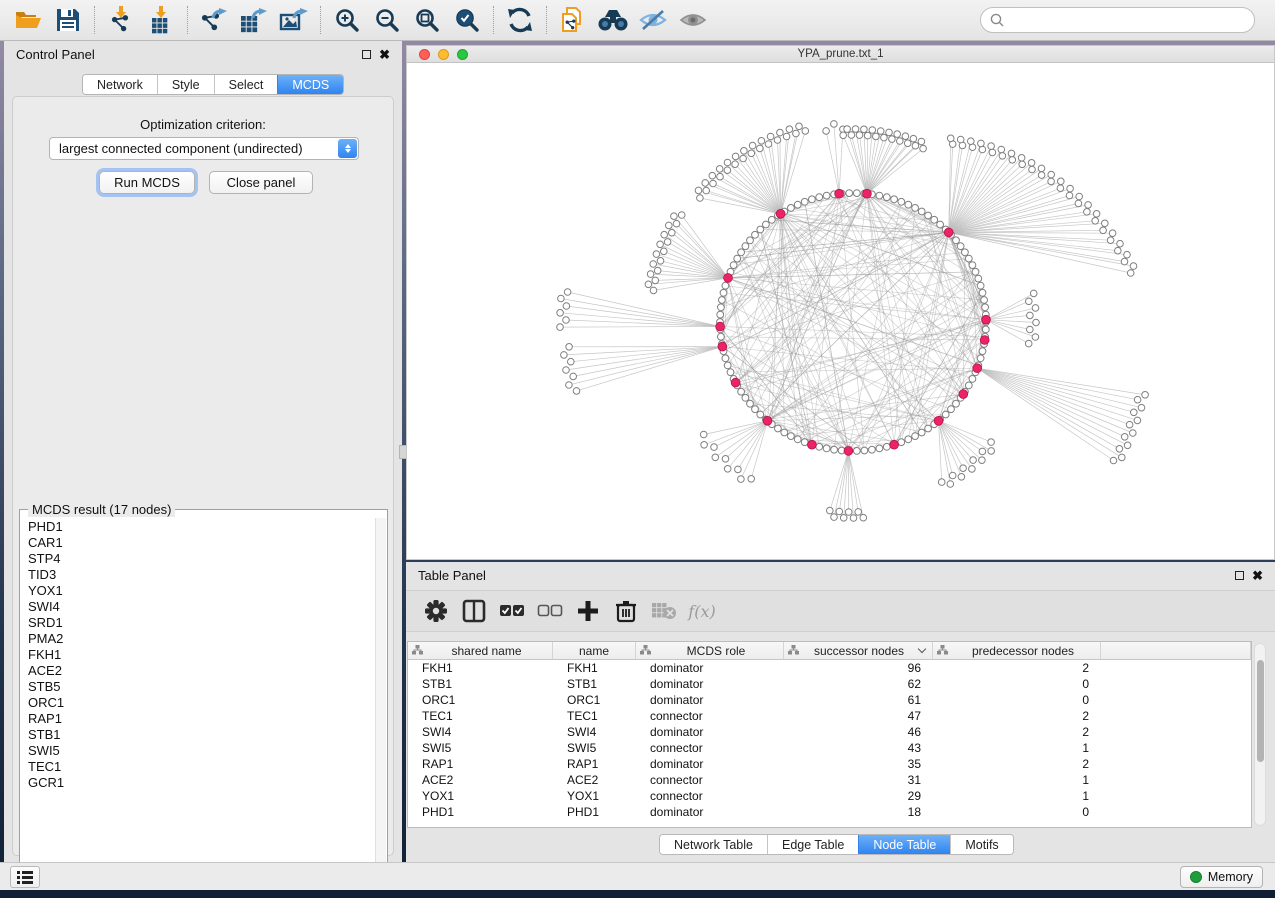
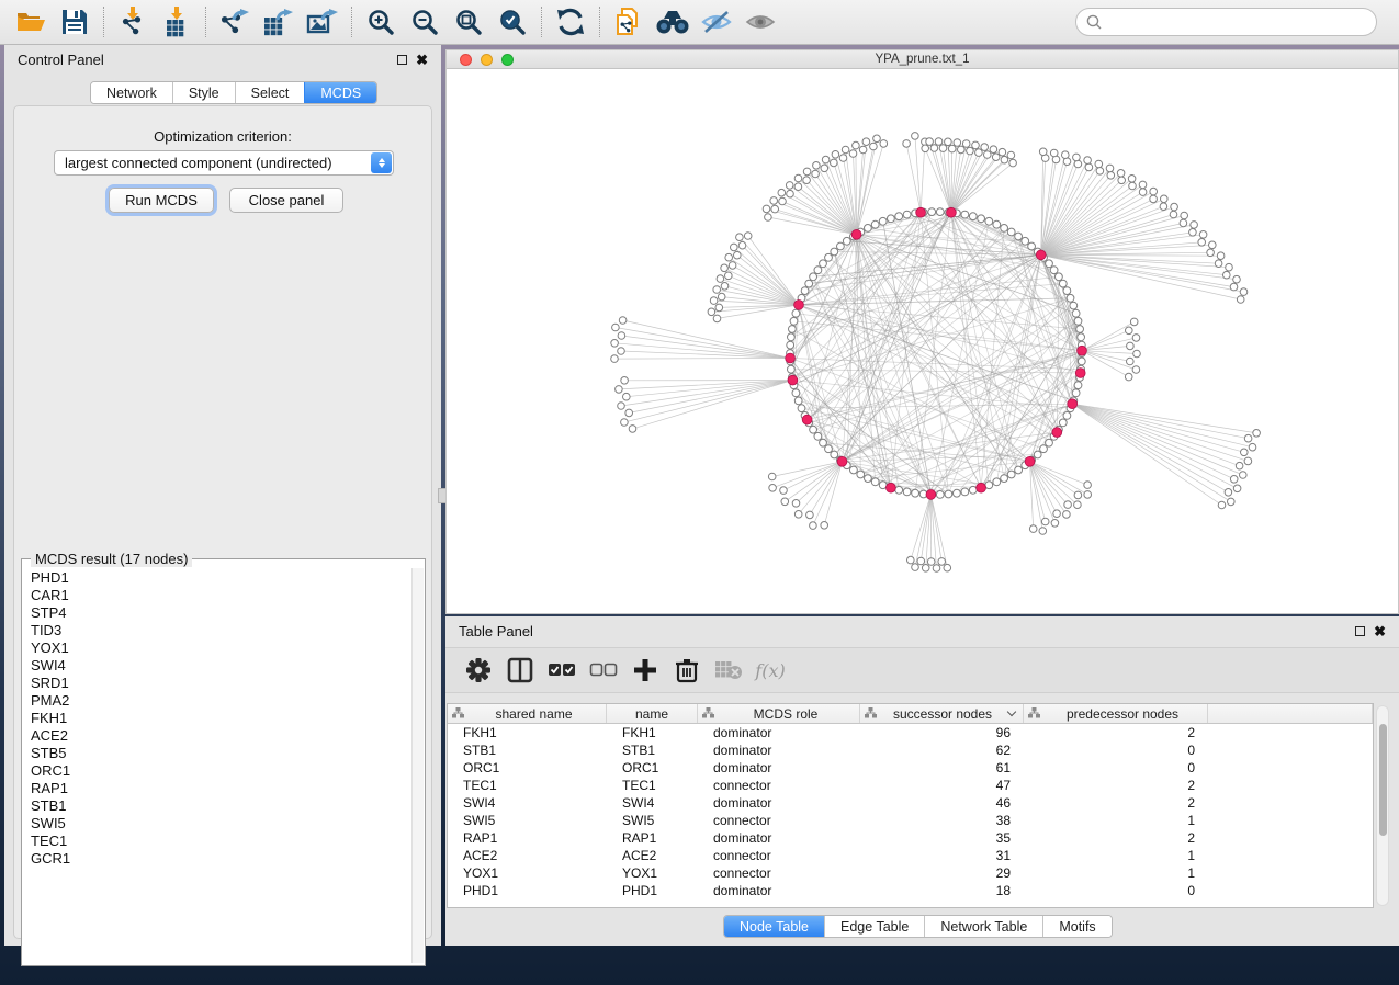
  Control Panel
  ✖
  Network
  Style
  Select
  MCDS
  Optimization criterion:
  largest connected component (undirected)
  Run MCDS
  Close panel
  MCDS result (17 nodes)
  PHD1
  CAR1
  STP4
  TID3
  YOX1
  SWI4
  SRD1
  PMA2
  FKH1
  ACE2
  STB5
  ORC1
  RAP1
  STB1
  SWI5
  TEC1
  GCR1
  YPA_prune.txt_1
  Table Panel
  ✖
  f(x)
  shared name
  name
  MCDS role
  successor nodes
  predecessor nodes
  FKH1
  FKH1
  dominator
  96
  2
  STB1
  STB1
  dominator
  62
  0
  ORC1
  ORC1
  dominator
  61
  0
  TEC1
  TEC1
  connector
  47
  2
  SWI4
  SWI4
  dominator
  46
  2
  SWI5
  SWI5
  connector
- 43
+ 38
  1
  RAP1
  RAP1
  dominator
  35
  2
  ACE2
  ACE2
  connector
  31
  1
  YOX1
  YOX1
  connector
  29
  1
  PHD1
  PHD1
  dominator
  18
  0
- Network Table
+ Node Table
  Edge Table
- Node Table
+ Network Table
  Motifs
- Memory
